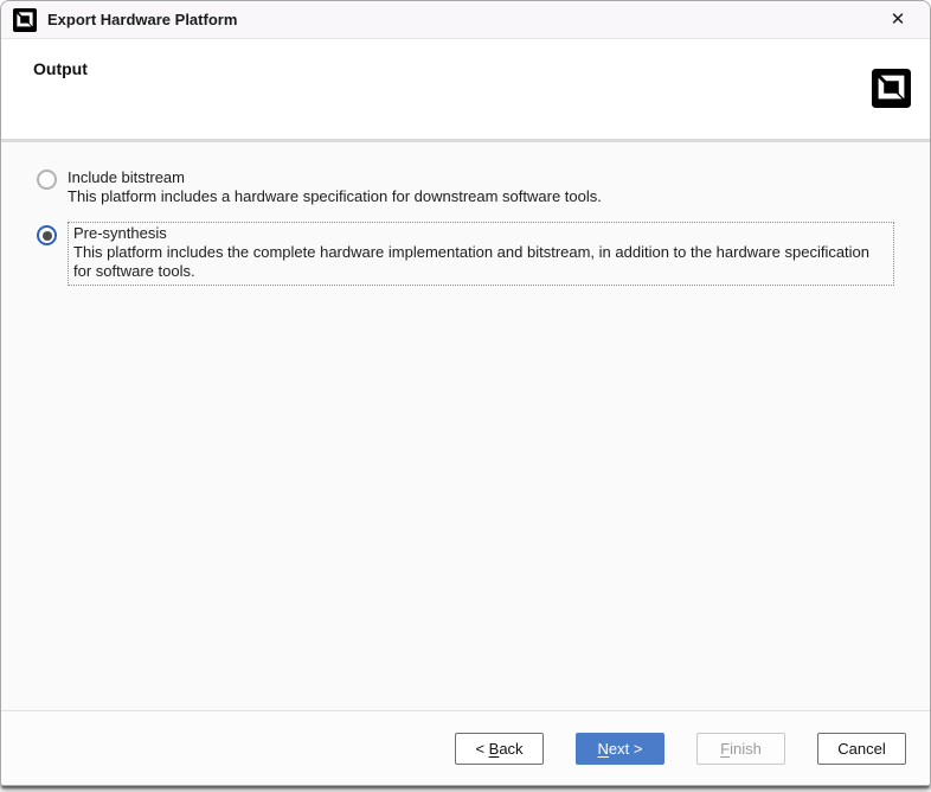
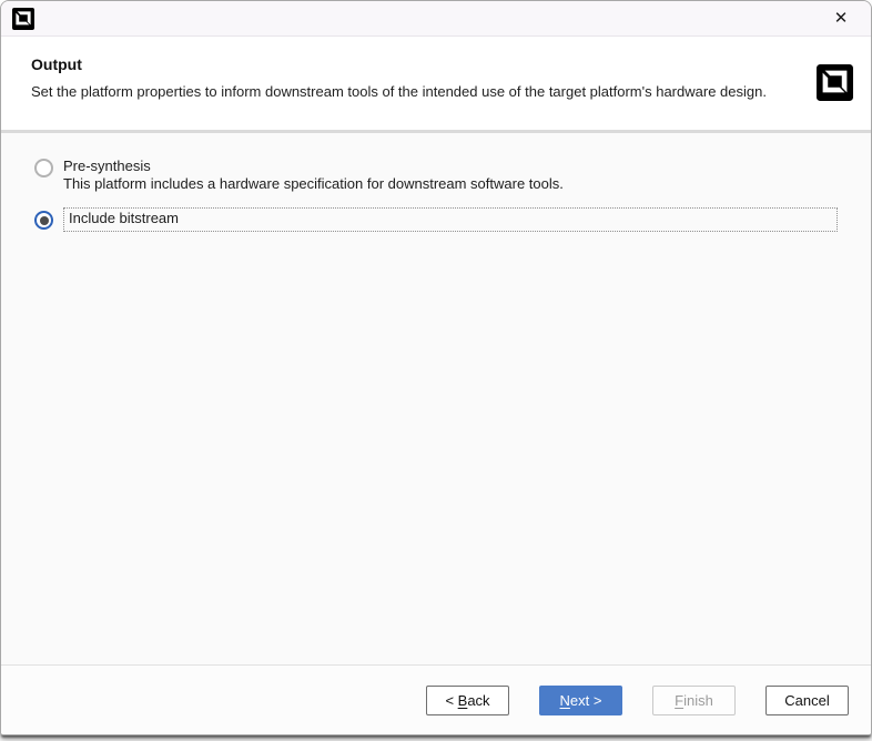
- Export Hardware Platform
  ✕
  Output
+ Set the platform properties to inform downstream tools of the intended use of the target platform's hardware design.
- Include bitstream
+ Pre-synthesis
  This platform includes a hardware specification for downstream software tools.
- Pre-synthesis
+ Include bitstream
- This platform includes the complete hardware implementation and bitstream, in addition to the hardware specification for software tools.
  < Back
  Next >
  Finish
  Cancel
